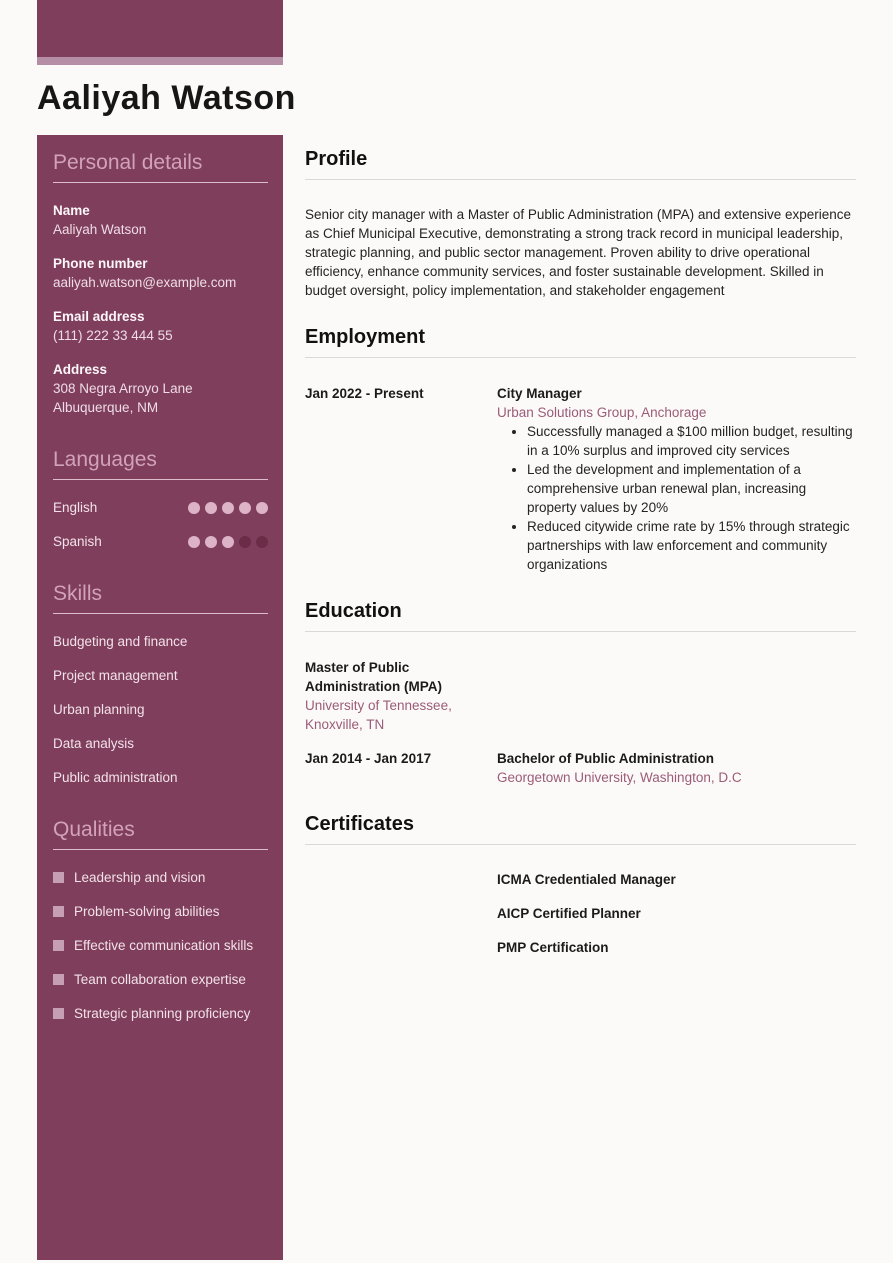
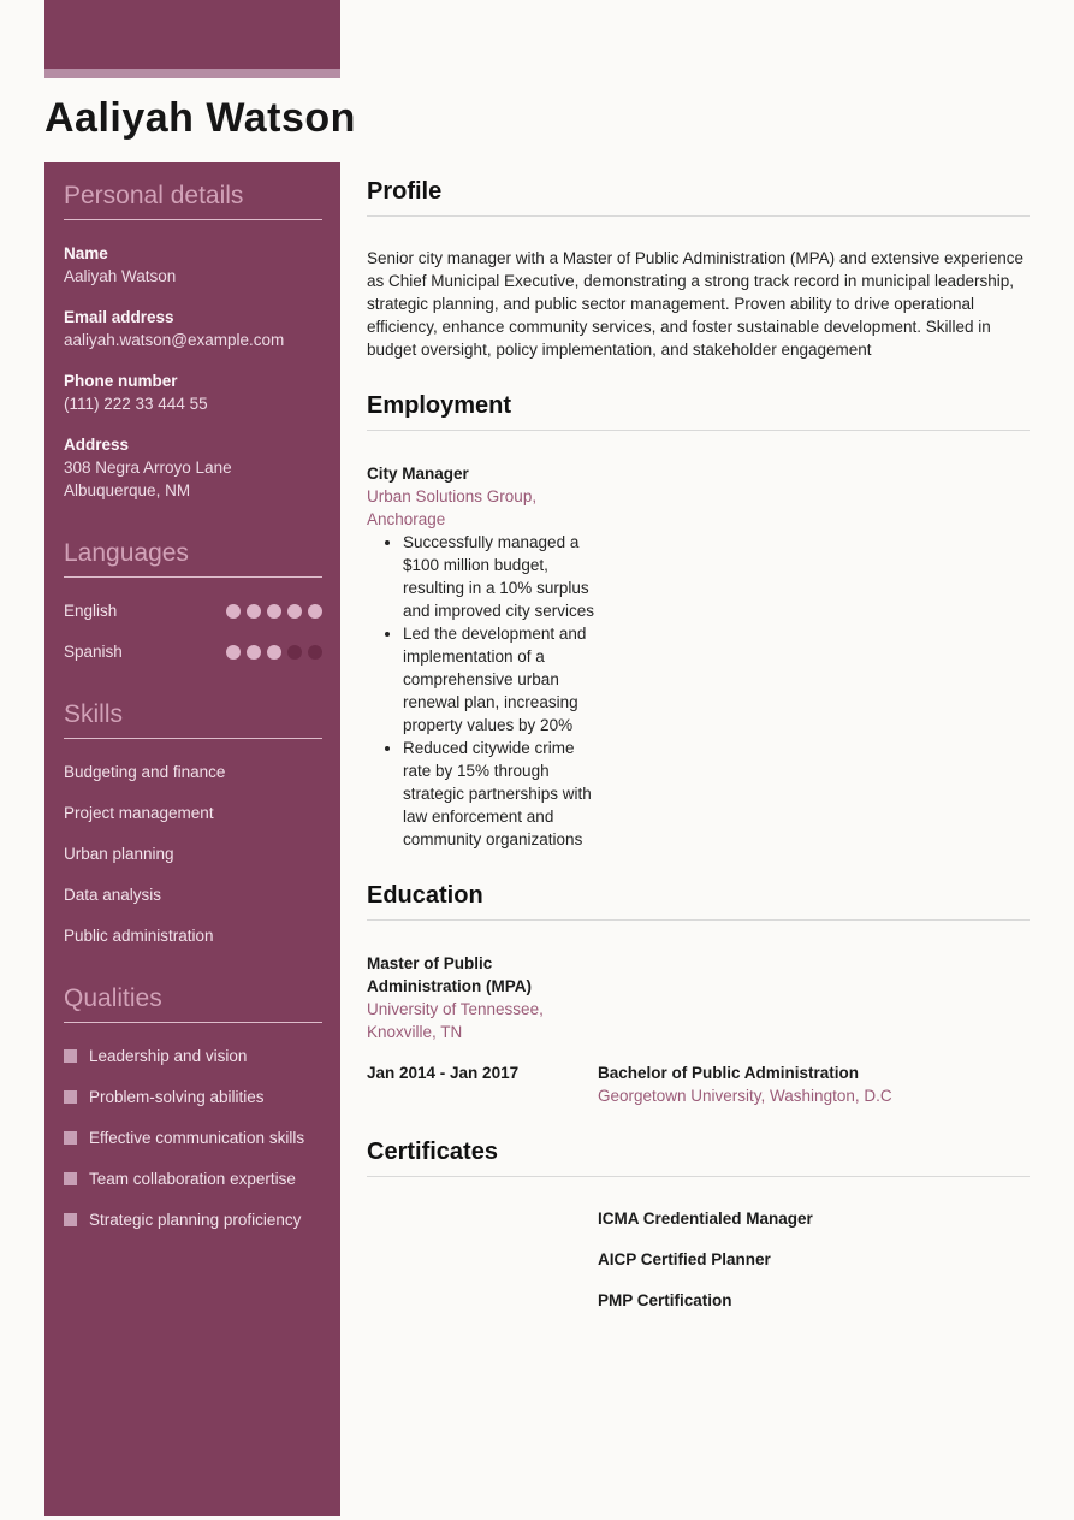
  Aaliyah Watson
  Personal details
  Name
  Aaliyah Watson
- Phone number
+ Email address
  aaliyah.watson@example.com
- Email address
+ Phone number
  (111) 222 33 444 55
  Address
  308 Negra Arroyo Lane
  Albuquerque, NM
  Languages
  English
  Spanish
  Skills
  Budgeting and finance
  Project management
  Urban planning
  Data analysis
  Public administration
  Qualities
  Leadership and vision
  Problem-solving abilities
  Effective communication skills
  Team collaboration expertise
  Strategic planning proficiency
  Profile
  Senior city manager with a Master of Public Administration (MPA) and extensive experience as Chief Municipal Executive, demonstrating a strong track record in municipal leadership, strategic planning, and public sector management. Proven ability to drive operational efficiency, enhance community services, and foster sustainable development. Skilled in budget oversight, policy implementation, and stakeholder engagement
  Employment
- Jan 2022 - Present
  City Manager
  Urban Solutions Group, Anchorage
  Successfully managed a $100 million budget, resulting in a 10% surplus and improved city services
  Led the development and implementation of a comprehensive urban renewal plan, increasing property values by 20%
  Reduced citywide crime rate by 15% through strategic partnerships with law enforcement and community organizations
  Education
  Master of Public Administration (MPA)
  University of Tennessee, Knoxville, TN
  Jan 2014 - Jan 2017
  Bachelor of Public Administration
  Georgetown University, Washington, D.C
  Certificates
  ICMA Credentialed Manager
  AICP Certified Planner
  PMP Certification
